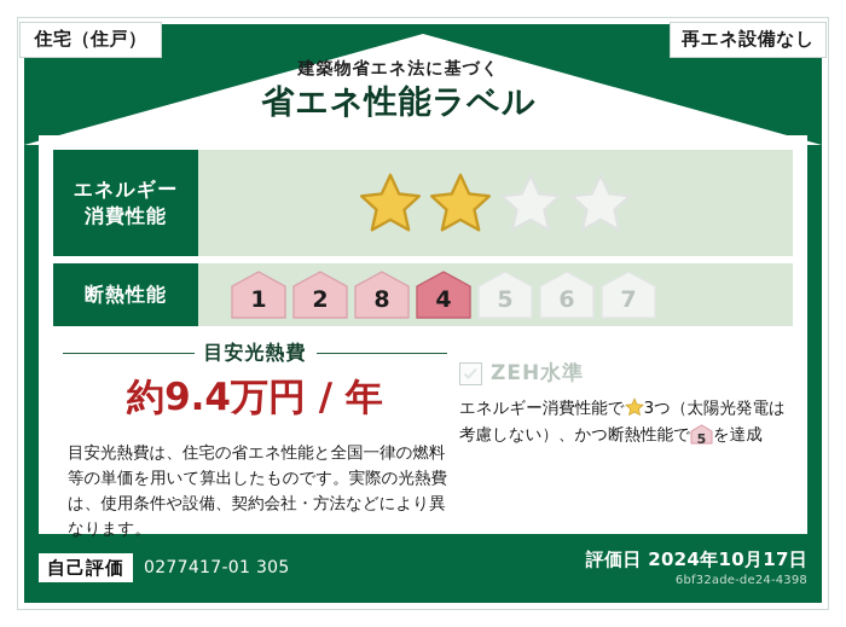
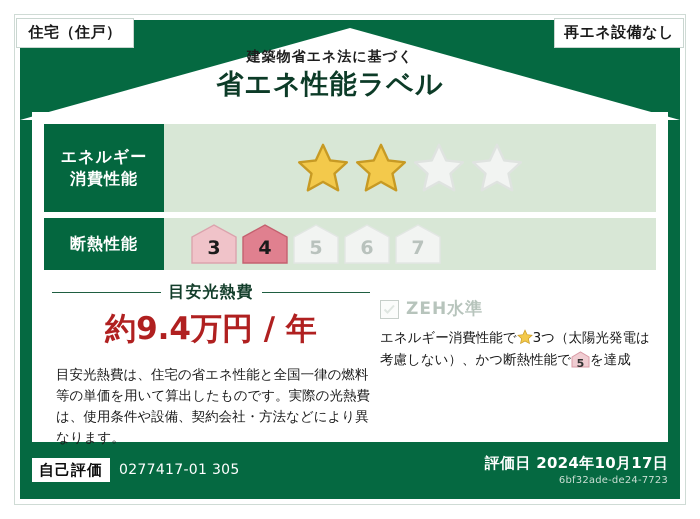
  建築物省エネ法に基づく
  省エネ性能ラベル
  住宅（住戸）
  再エネ設備なし
  エネルギー
  消費性能
  断熱性能
- 1
- 2
- 8
+ 3
  4
  5
  6
  7
  目安光熱費
  約9.4万円 / 年
  目安光熱費は、住宅の省エネ性能と全国一律の燃料等の単価を用いて算出したものです。実際の光熱費は、使用条件や設備、契約会社・方法などにより異なります。
  ZEH水準
  エネルギー消費性能で 3つ（太陽光発電は考慮しない）、かつ断熱性能で
  5
  を達成
  自己評価
  0277417-01 305
  評価日 2024年10月17日
- 6bf32ade-de24-4398
+ 6bf32ade-de24-7723
